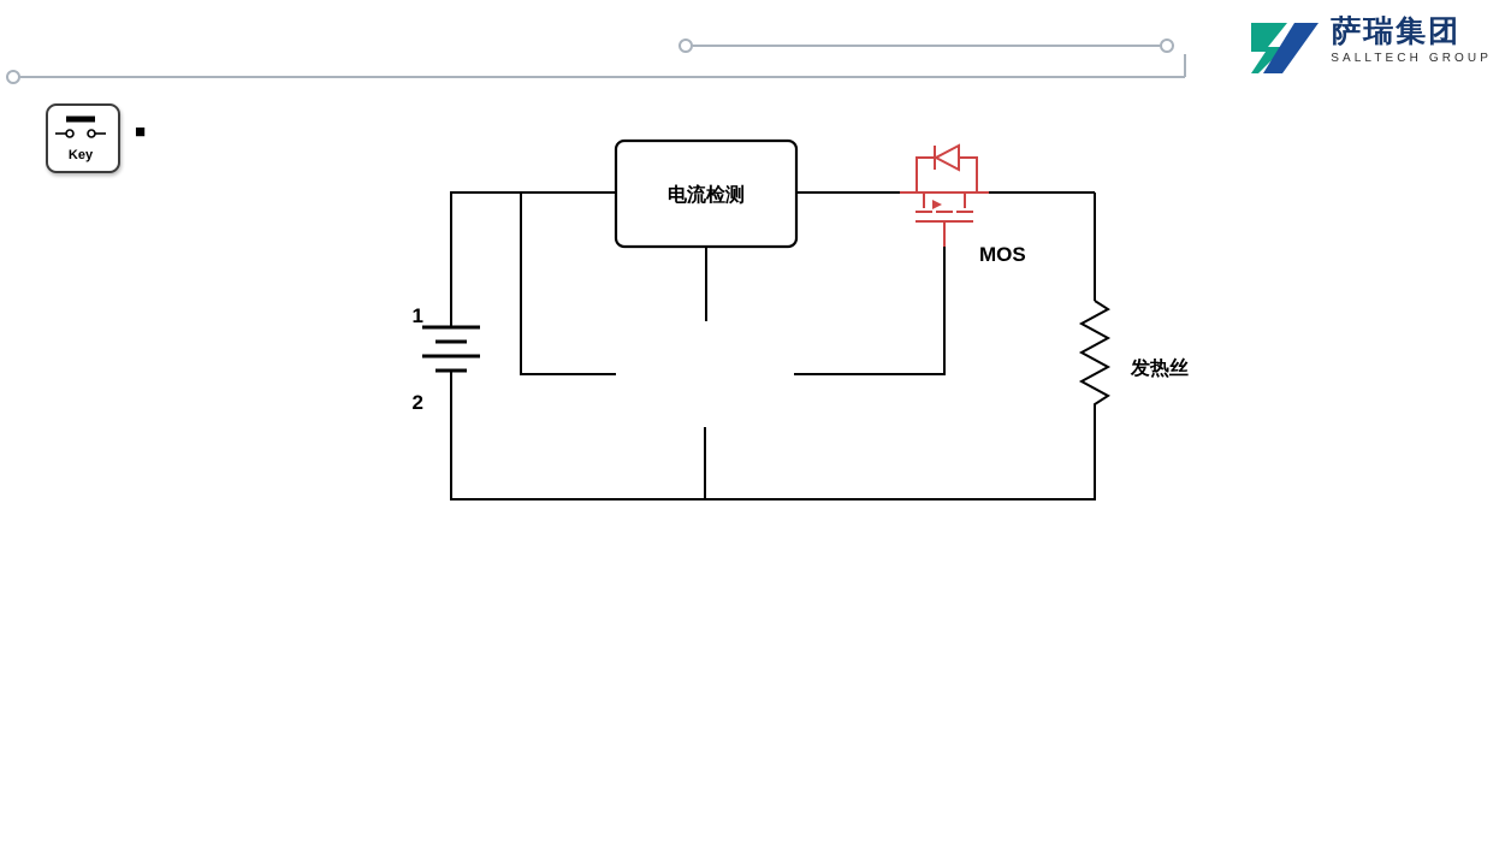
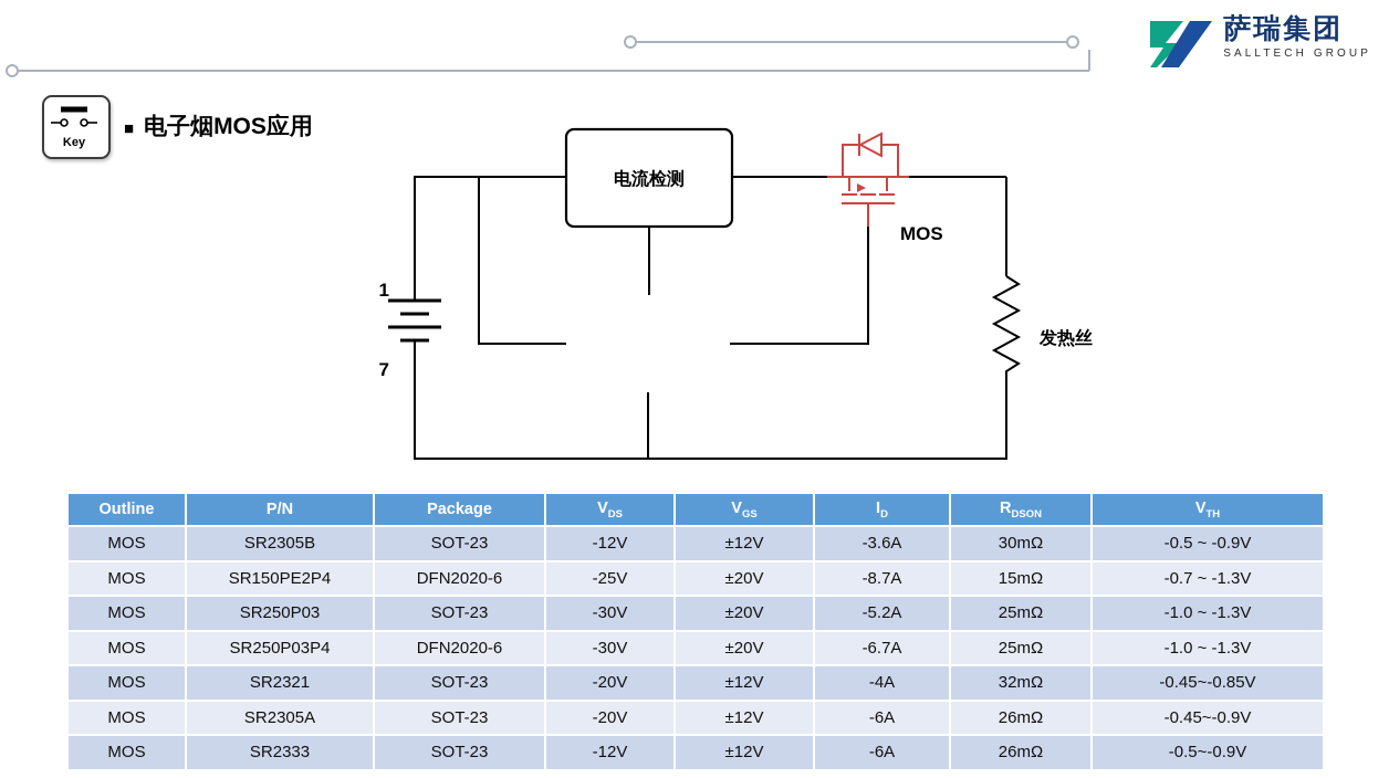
  萨瑞集团
  SALLTECH GROUP
  Key
  ■
+ 电子烟MOS应用
  1
- 2
+ 7
  电流检测
  MOS
  发热丝
+ Outline	P/N	Package	VDS	VGS	ID	RDSON	VTH
+ MOS	SR2305B	SOT-23	-12V	±12V	-3.6A	30mΩ	-0.5 ~ -0.9V
+ MOS	SR150PE2P4	DFN2020-6	-25V	±20V	-8.7A	15mΩ	-0.7 ~ -1.3V
+ MOS	SR250P03	SOT-23	-30V	±20V	-5.2A	25mΩ	-1.0 ~ -1.3V
+ MOS	SR250P03P4	DFN2020-6	-30V	±20V	-6.7A	25mΩ	-1.0 ~ -1.3V
+ MOS	SR2321	SOT-23	-20V	±12V	-4A	32mΩ	-0.45~-0.85V
+ MOS	SR2305A	SOT-23	-20V	±12V	-6A	26mΩ	-0.45~-0.9V
+ MOS	SR2333	SOT-23	-12V	±12V	-6A	26mΩ	-0.5~-0.9V
